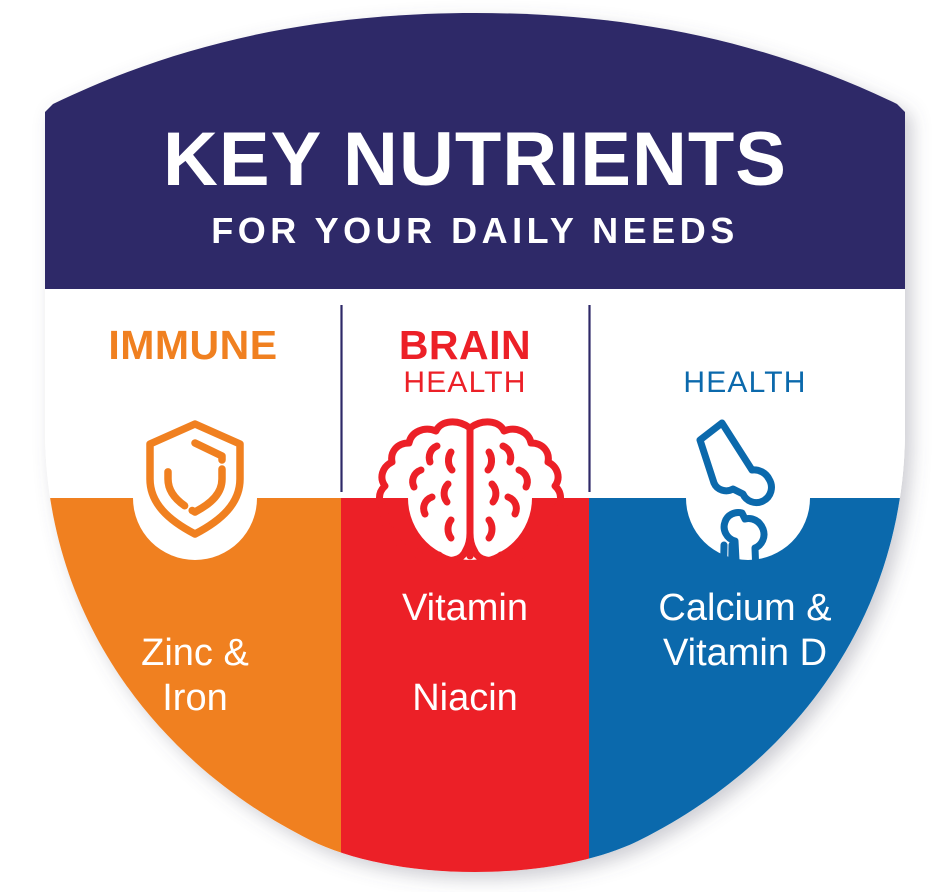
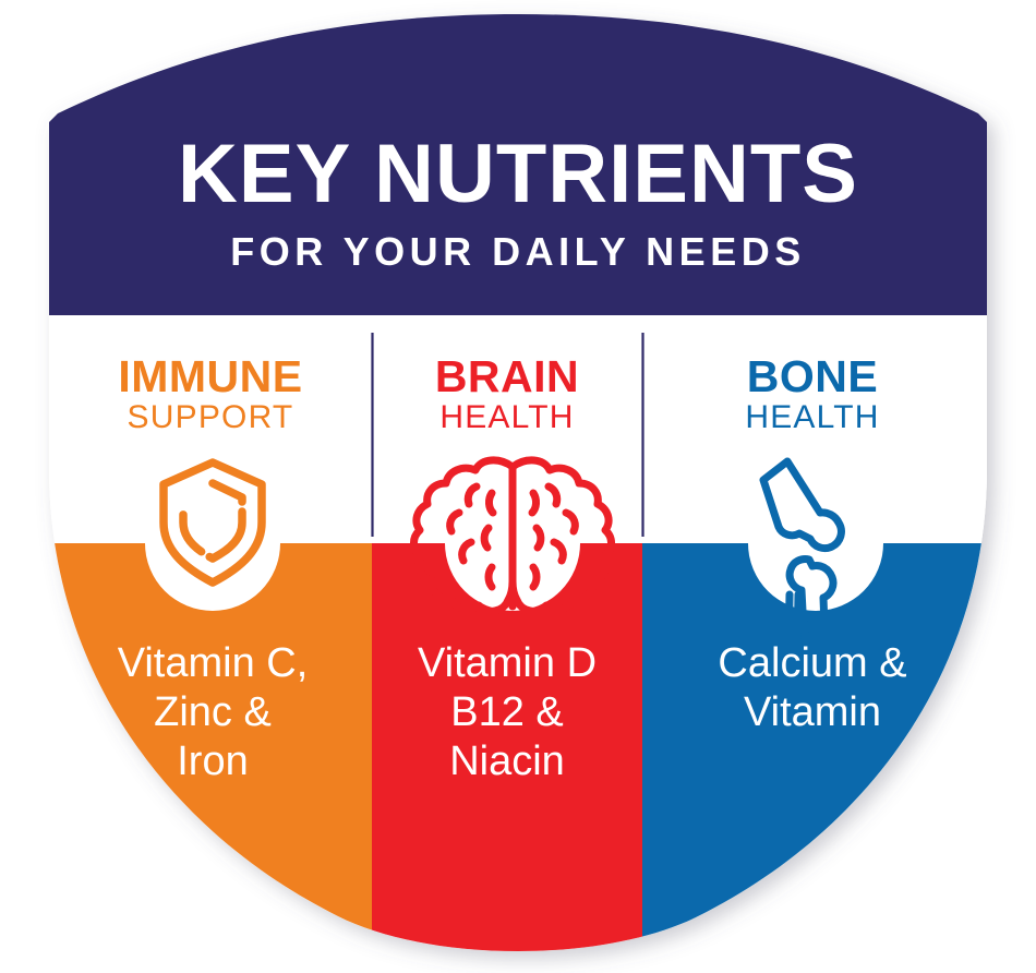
  KEY NUTRIENTS
  FOR YOUR DAILY NEEDS
  IMMUNE
+ SUPPORT
+ Vitamin C,
  Zinc &
  Iron
  BRAIN
  HEALTH
- Vitamin
+ Vitamin D
+ B12 &
  Niacin
+ BONE
  HEALTH
  Calcium &
- Vitamin D
+ Vitamin
